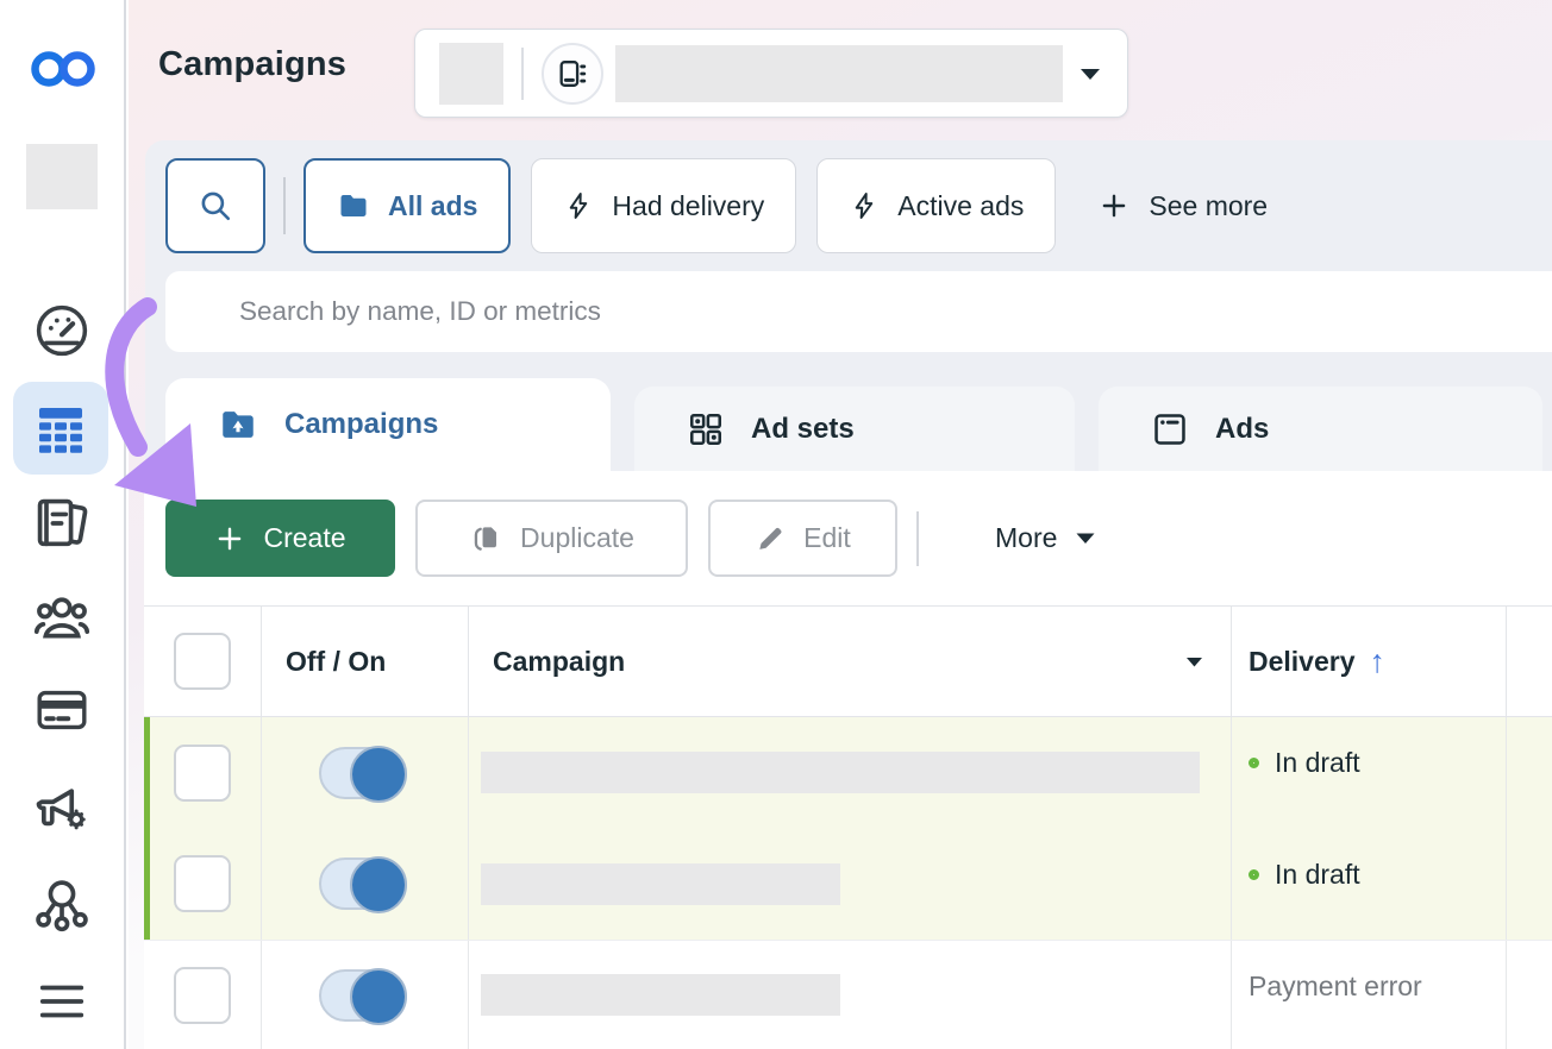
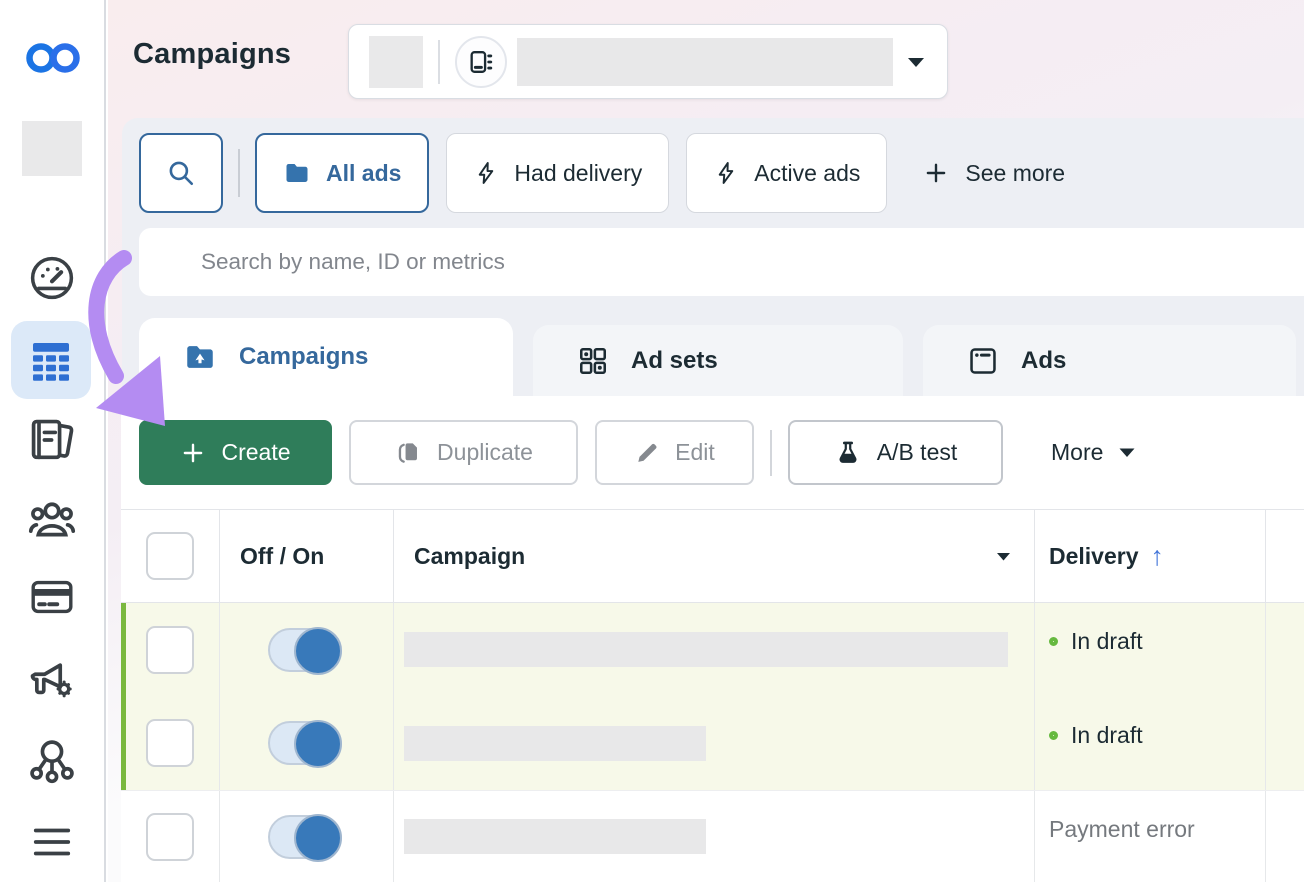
  Campaigns
  All ads
  Had delivery
  Active ads
  See more
  Search by name, ID or metrics
  Campaigns
  Ad sets
  Ads
  Create
  Duplicate
  Edit
+ A/B test
  More
  Off / On
  Campaign
  Delivery
  ↑
  In draft
  In draft
  Payment error
